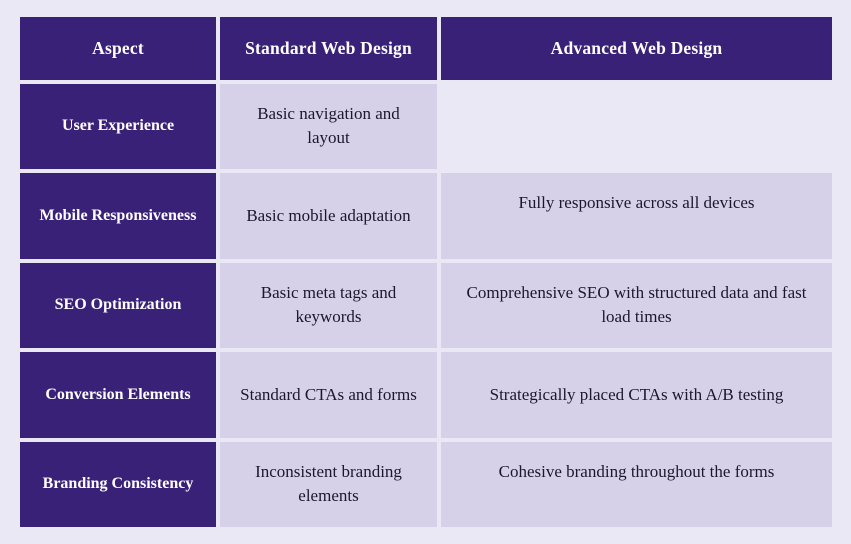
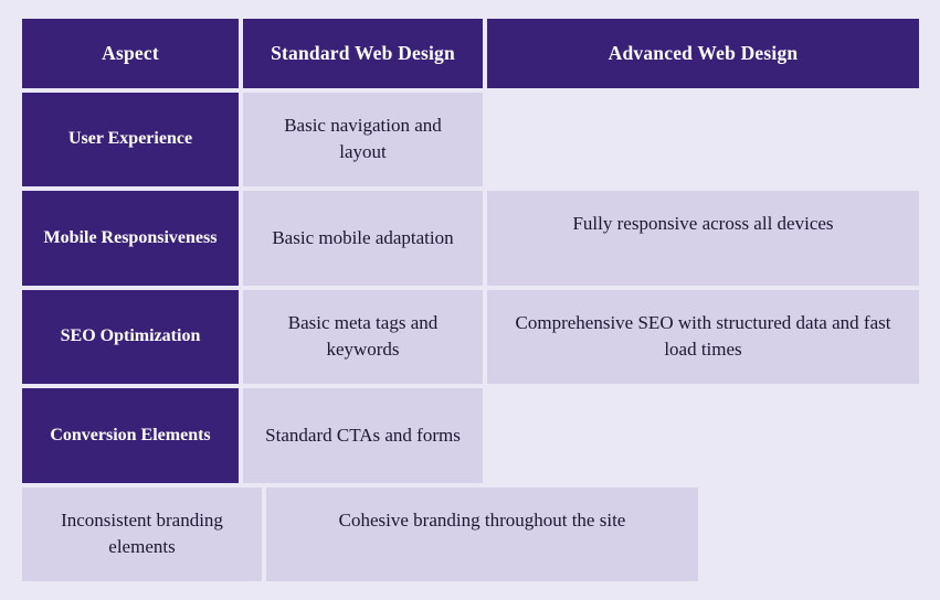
  Aspect
  Standard Web Design
  Advanced Web Design
  User Experience
  Basic navigation and layout
  Mobile Responsiveness
  Basic mobile adaptation
  Fully responsive across all devices
  SEO Optimization
  Basic meta tags and keywords
  Comprehensive SEO with structured data and fast load times
  Conversion Elements
  Standard CTAs and forms
- Strategically placed CTAs with A/B testing
- Branding Consistency
  Inconsistent branding elements
- Cohesive branding throughout the forms
+ Cohesive branding throughout the site
